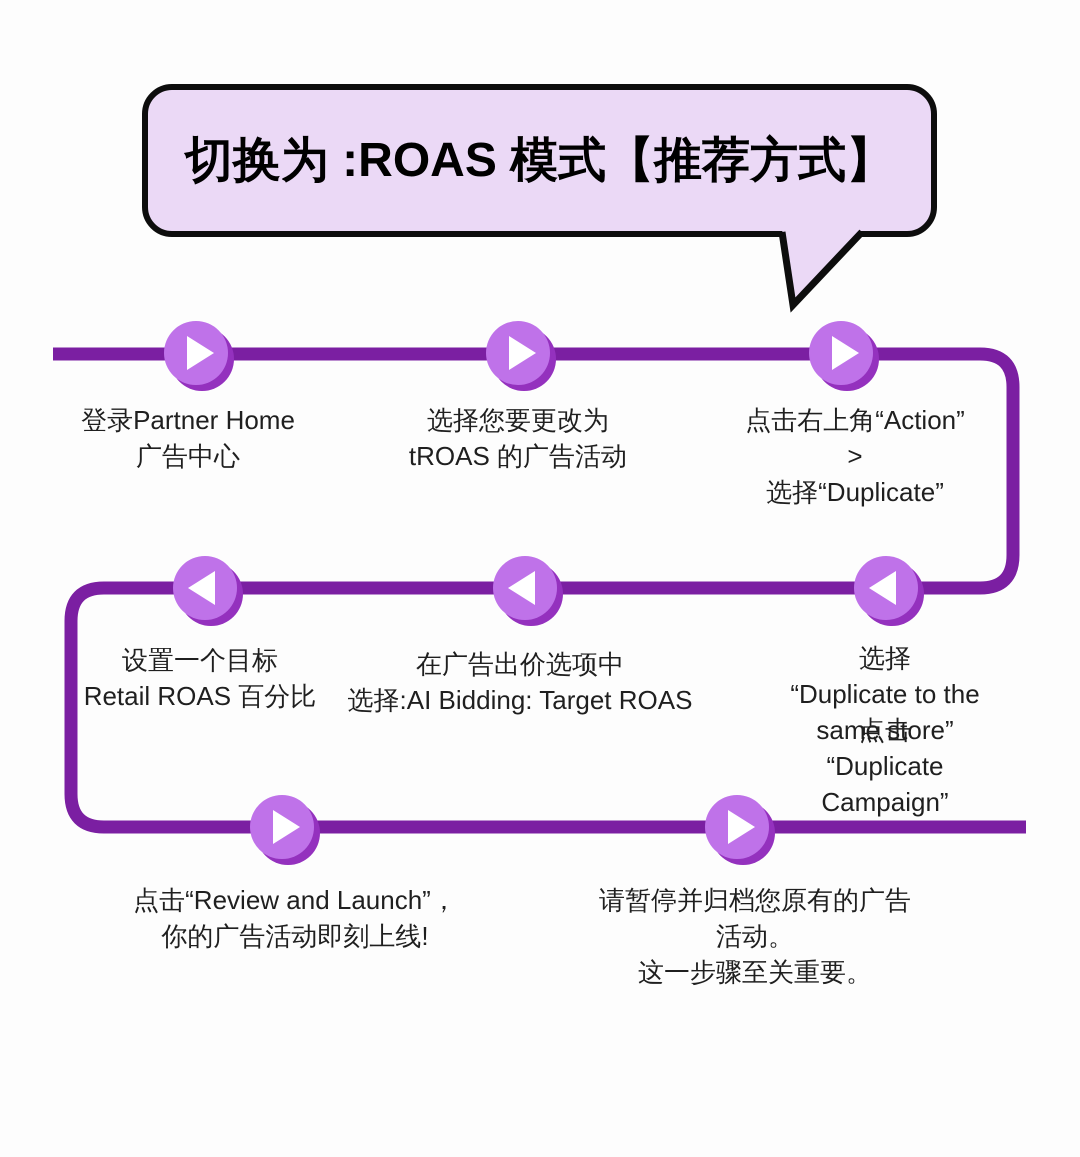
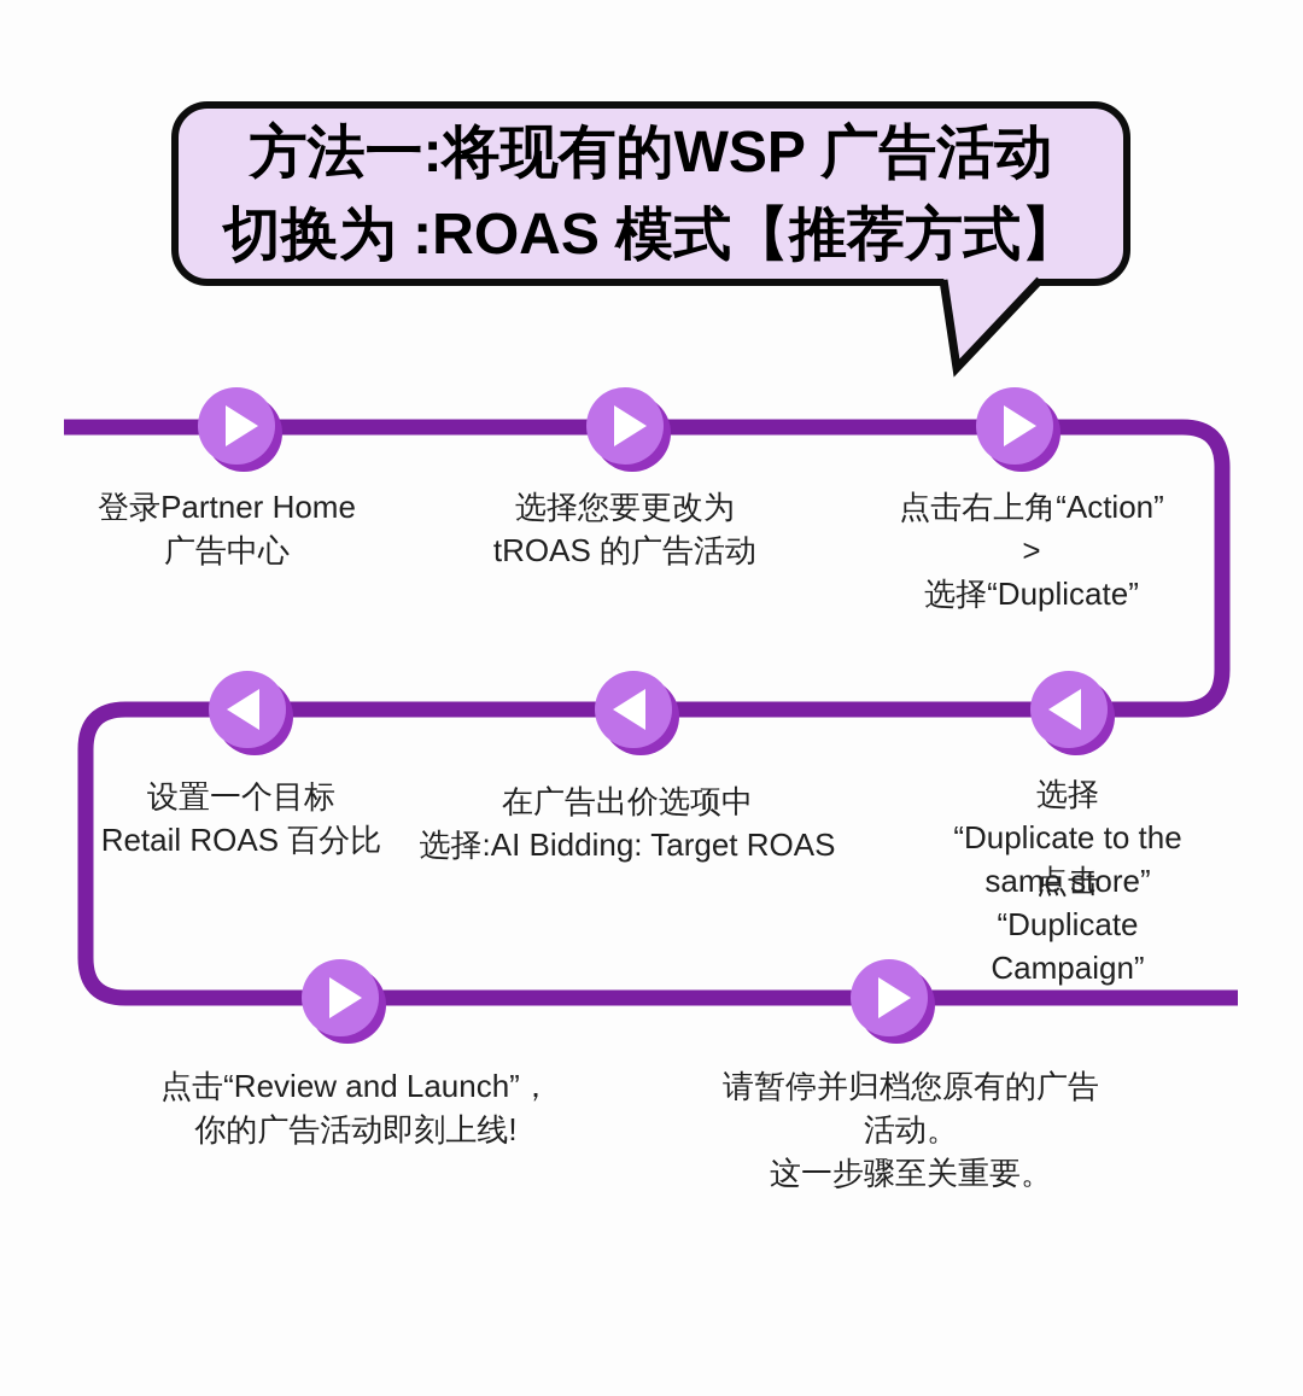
+ 方法一:将现有的WSP 广告活动
  切换为 :ROAS 模式【推荐方式】
  登录Partner Home
  广告中心
  选择您要更改为
  tROAS 的广告活动
  点击右上角“Action” >
  选择“Duplicate”
  选择
  “Duplicate to the same store”
  点击
  “Duplicate Campaign”
  在广告出价选项中
  选择:AI Bidding: Target ROAS
  设置一个目标
  Retail ROAS 百分比
  点击“Review and Launch”，
  你的广告活动即刻上线!
  请暂停并归档您原有的广告活动。
  这一步骤至关重要。
